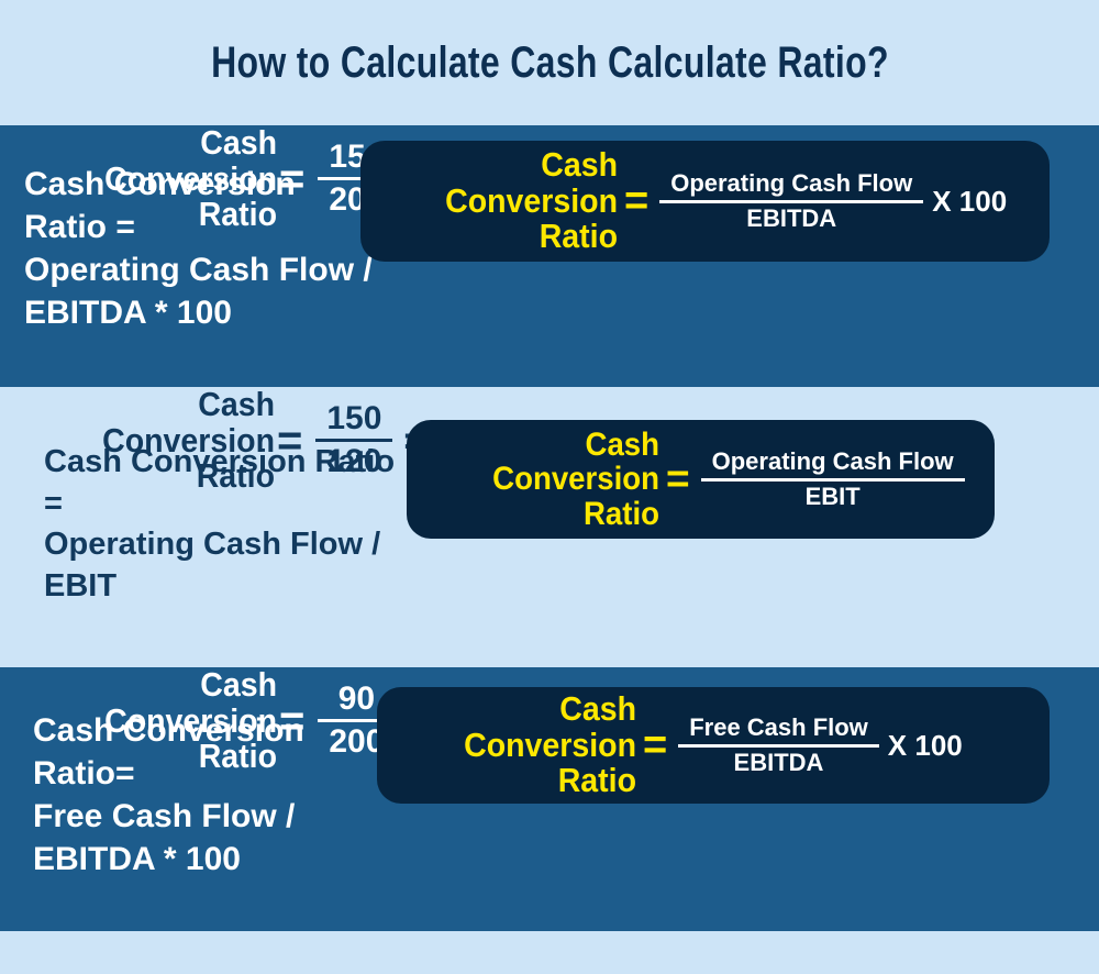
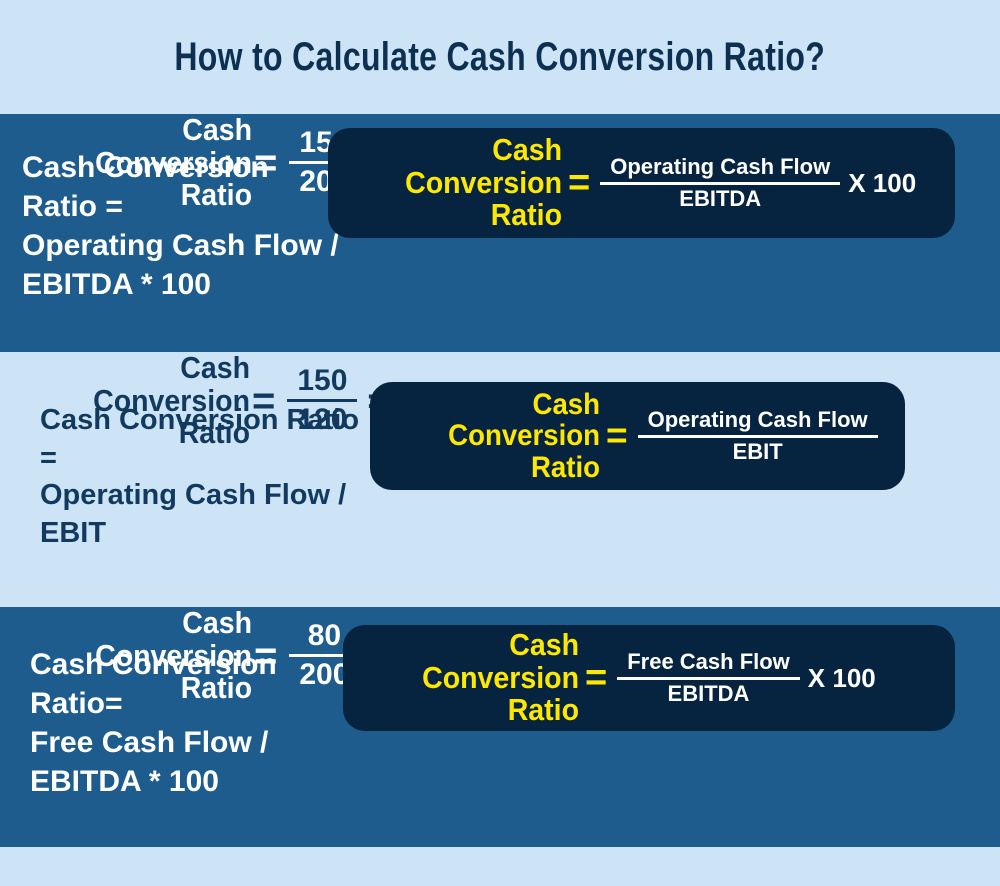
- How to Calculate Cash Calculate Ratio?
+ How to Calculate Cash Conversion Ratio?
  Cash Conversion Ratio =
  Operating Cash Flow /
  EBITDA * 100
  Cash Conversion
  Ratio
  =
  Operating Cash Flow
  EBITDA
  X 100
  Cash Conversion
  Ratio
  =
  Cash Conversion Ratio =
  Operating Cash Flow /
  EBIT
  Cash Conversion
  Ratio
  =
  Operating Cash Flow
  EBIT
  Cash Conversion
  Ratio
  =
  150
  120
  Cash Conversion Ratio=
  Free Cash Flow /
  EBITDA * 100
  Cash Conversion
  Ratio
  =
  Free Cash Flow
  EBITDA
  X 100
  Cash Conversion
  Ratio
  =
- 90
+ 80
  200
